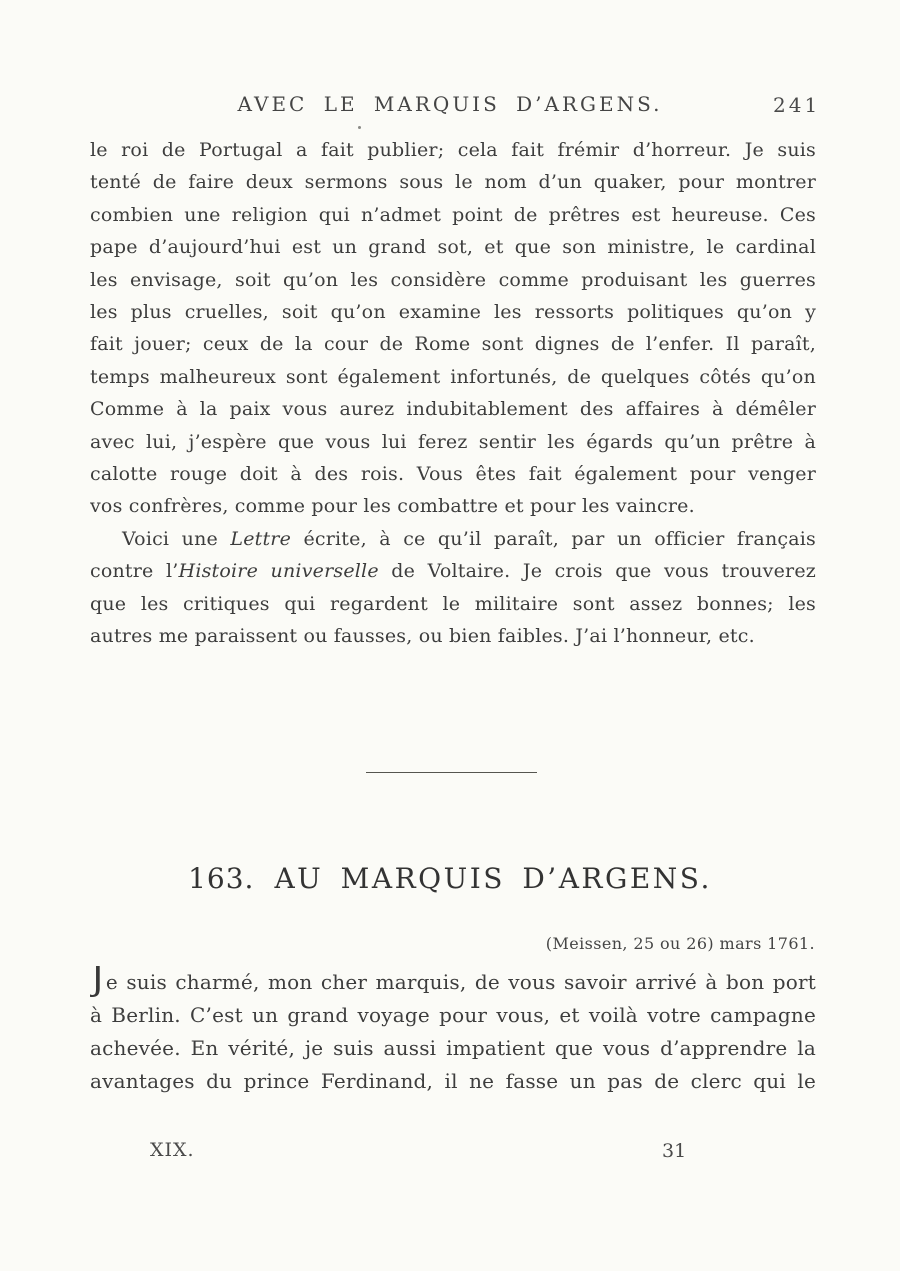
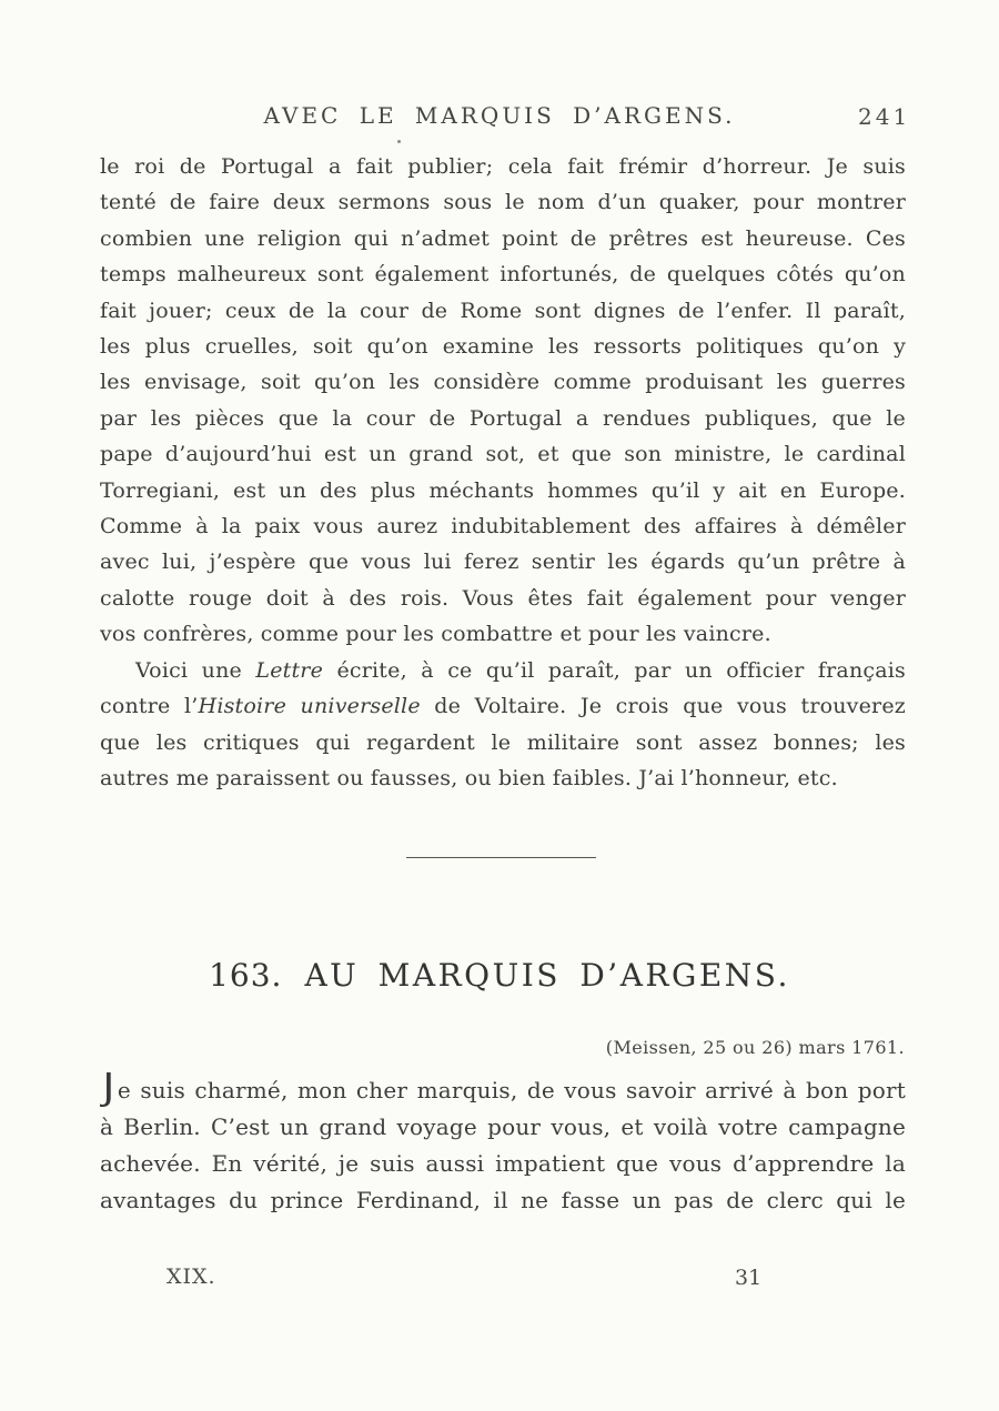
  AVEC LE MARQUIS D’ARGENS.
  241
  le roi de Portugal a fait publier; cela fait frémir d’horreur. Je suis
  tenté de faire deux sermons sous le nom d’un quaker, pour montrer
  combien une religion qui n’admet point de prêtres est heureuse. Ces
- pape d’aujourd’hui est un grand sot, et que son ministre, le cardinal
+ temps malheureux sont également infortunés, de quelques côtés qu’on
- les envisage, soit qu’on les considère comme produisant les guerres
+ fait jouer; ceux de la cour de Rome sont dignes de l’enfer. Il paraît,
  les plus cruelles, soit qu’on examine les ressorts politiques qu’on y
- fait jouer; ceux de la cour de Rome sont dignes de l’enfer. Il paraît,
+ les envisage, soit qu’on les considère comme produisant les guerres
+ par les pièces que la cour de Portugal a rendues publiques, que le
- temps malheureux sont également infortunés, de quelques côtés qu’on
+ pape d’aujourd’hui est un grand sot, et que son ministre, le cardinal
+ Torregiani, est un des plus méchants hommes qu’il y ait en Europe.
  Comme à la paix vous aurez indubitablement des affaires à démêler
  avec lui, j’espère que vous lui ferez sentir les égards qu’un prêtre à
  calotte rouge doit à des rois. Vous êtes fait également pour venger
  vos confrères, comme pour les combattre et pour les vaincre.
  Voici une Lettre écrite, à ce qu’il paraît, par un officier français
  contre l’Histoire universelle de Voltaire. Je crois que vous trouverez
  que les critiques qui regardent le militaire sont assez bonnes; les
  autres me paraissent ou fausses, ou bien faibles. J’ai l’honneur, etc.
  163. AU MARQUIS D’ARGENS.
  (Meissen, 25 ou 26) mars 1761.
  Je suis charmé, mon cher marquis, de vous savoir arrivé à bon port
  à Berlin. C’est un grand voyage pour vous, et voilà votre campagne
  achevée. En vérité, je suis aussi impatient que vous d’apprendre la
  avantages du prince Ferdinand, il ne fasse un pas de clerc qui le
  XIX.
  31
